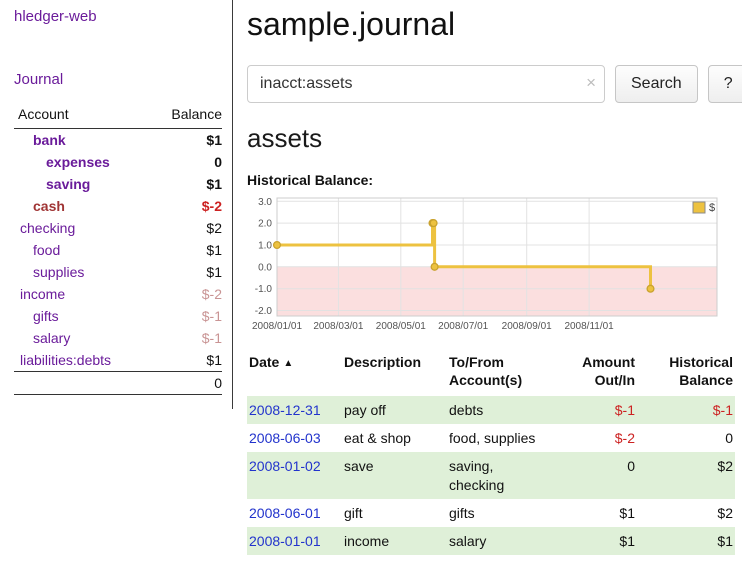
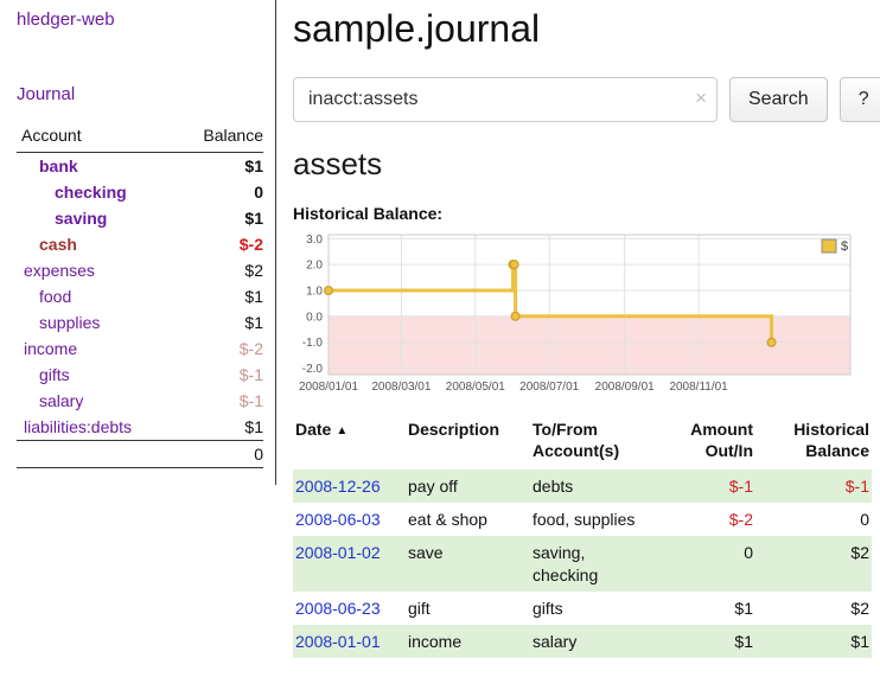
  hledger-web
  Journal
  Account	Balance
  bank	$1
- expenses	0
+ checking	0
  saving	$1
  cash	$-2
- checking	$2
+ expenses	$2
  food	$1
  supplies	$1
  income	$-2
  gifts	$-1
  salary	$-1
  liabilities:debts	$1
  	0
  sample.journal
  inacct:assets
  ×
  Search
  ?
  assets
  Historical Balance:
  $
  3.0
  2.0
  1.0
  0.0
  -1.0
  -2.0
  2008/01/01
  2008/03/01
  2008/05/01
  2008/07/01
  2008/09/01
  2008/11/01
  Date ▲	Description	To/FromAccount(s)	AmountOut/In	HistoricalBalance
- 2008-12-31	pay off	debts	$-1	$-1
+ 2008-12-26	pay off	debts	$-1	$-1
  2008-06-03	eat & shop	food, supplies	$-2	0
  2008-01-02	save	saving, checking	0	$2
- 2008-06-01	gift	gifts	$1	$2
+ 2008-06-23	gift	gifts	$1	$2
  2008-01-01	income	salary	$1	$1
